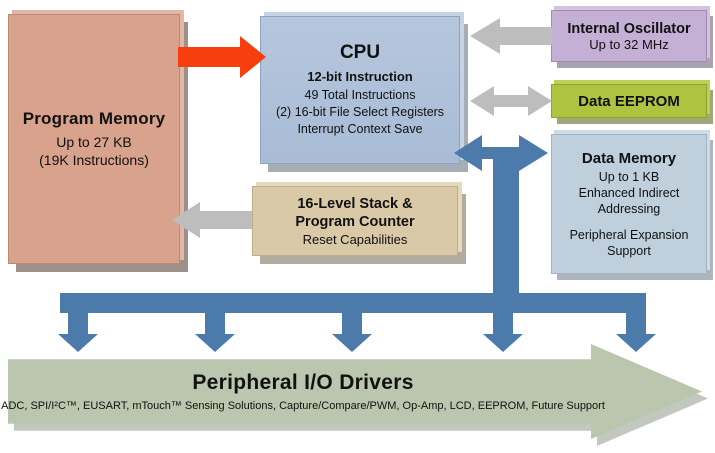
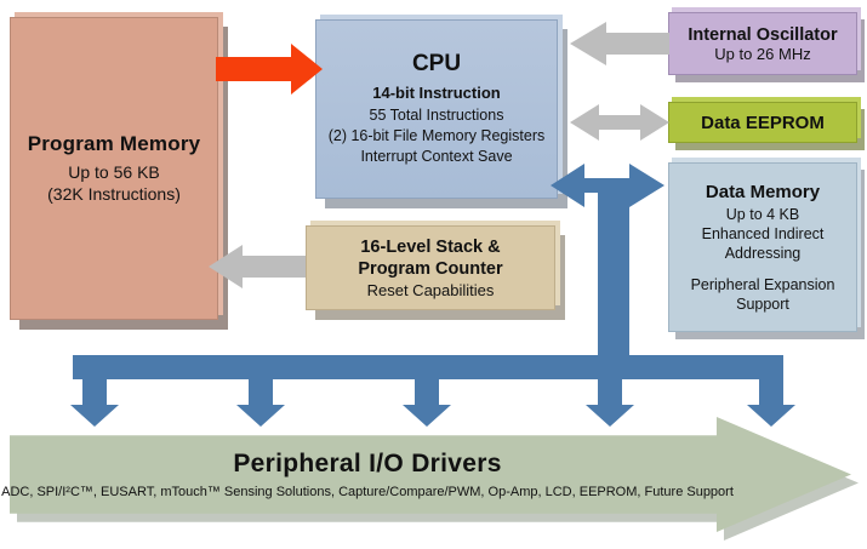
  Program Memory
- Up to 27 KB
+ Up to 56 KB
- (19K Instructions)
+ (32K Instructions)
  CPU
- 12-bit Instruction
+ 14-bit Instruction
- 49 Total Instructions
+ 55 Total Instructions
- (2) 16-bit File Select Registers
+ (2) 16-bit File Memory Registers
  Interrupt Context Save
  16-Level Stack &
  Program Counter
  Reset Capabilities
  Internal Oscillator
- Up to 32 MHz
+ Up to 26 MHz
  Data EEPROM
  Data Memory
- Up to 1 KB
+ Up to 4 KB
  Enhanced Indirect
  Addressing
  Peripheral Expansion
  Support
  Peripheral I/O Drivers
  ADC, SPI/I²C™, EUSART, mTouch™ Sensing Solutions, Capture/Compare/PWM, Op-Amp, LCD, EEPROM, Future Support
